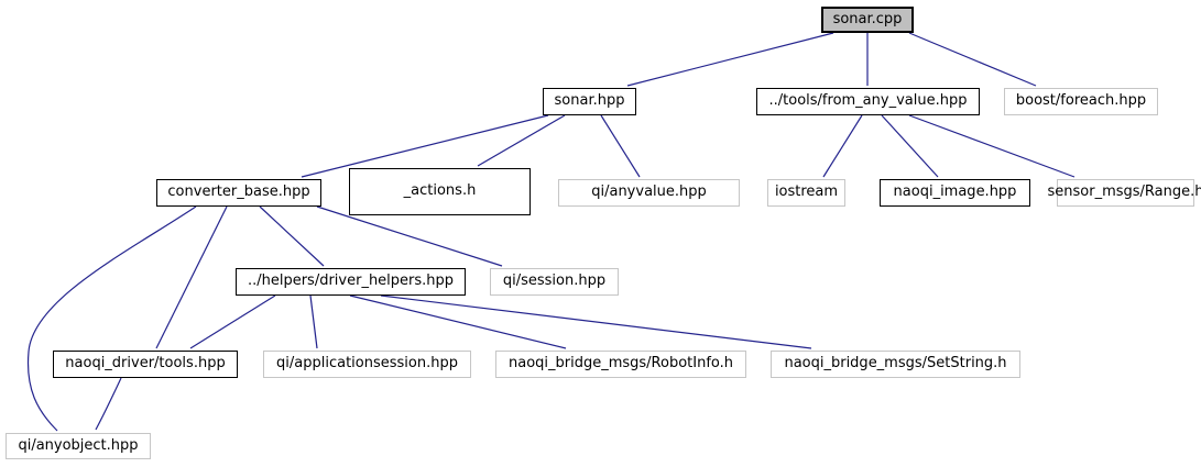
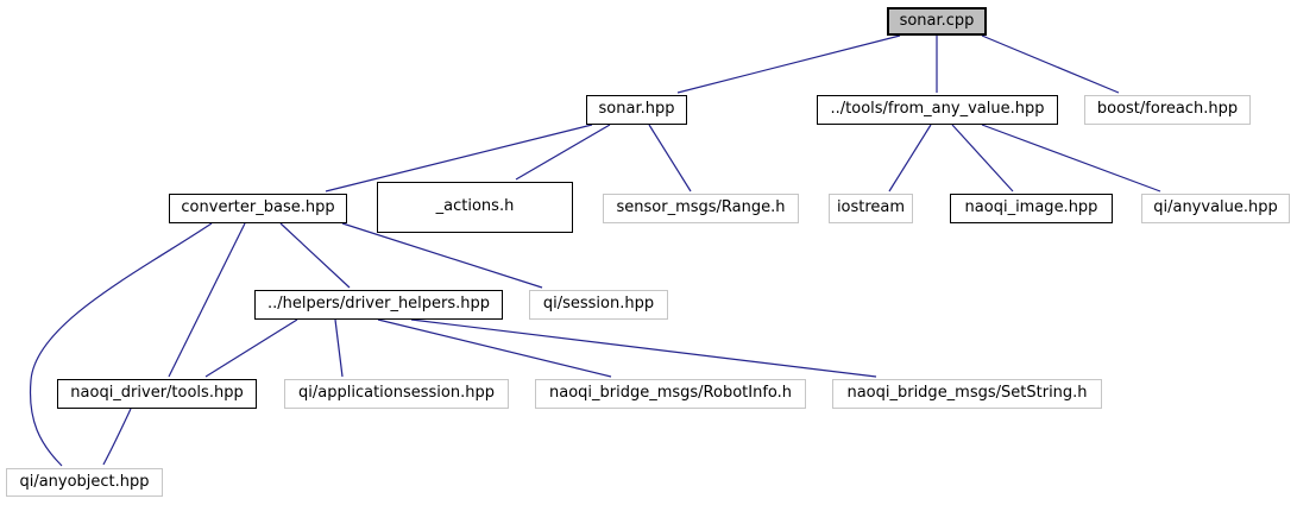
  sonar.cpp
  sonar.hpp
  ../tools/from_any_value.hpp
  boost/foreach.hpp
  converter_base.hpp
  _actions.h
- qi/anyvalue.hpp
+ sensor_msgs/Range.h
  iostream
  naoqi_image.hpp
- sensor_msgs/Range.h
+ qi/anyvalue.hpp
  ../helpers/driver_helpers.hpp
  qi/session.hpp
  naoqi_driver/tools.hpp
  qi/applicationsession.hpp
  naoqi_bridge_msgs/RobotInfo.h
  naoqi_bridge_msgs/SetString.h
  qi/anyobject.hpp
